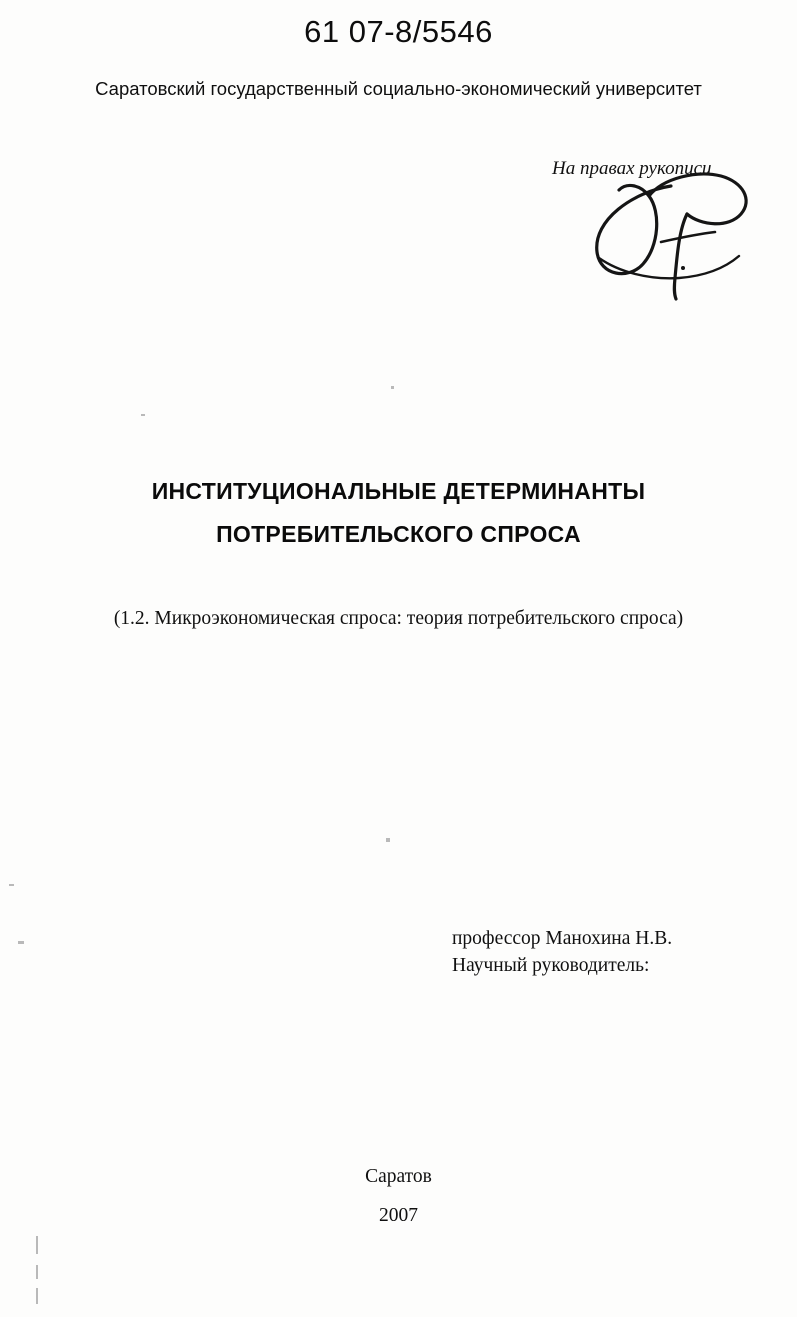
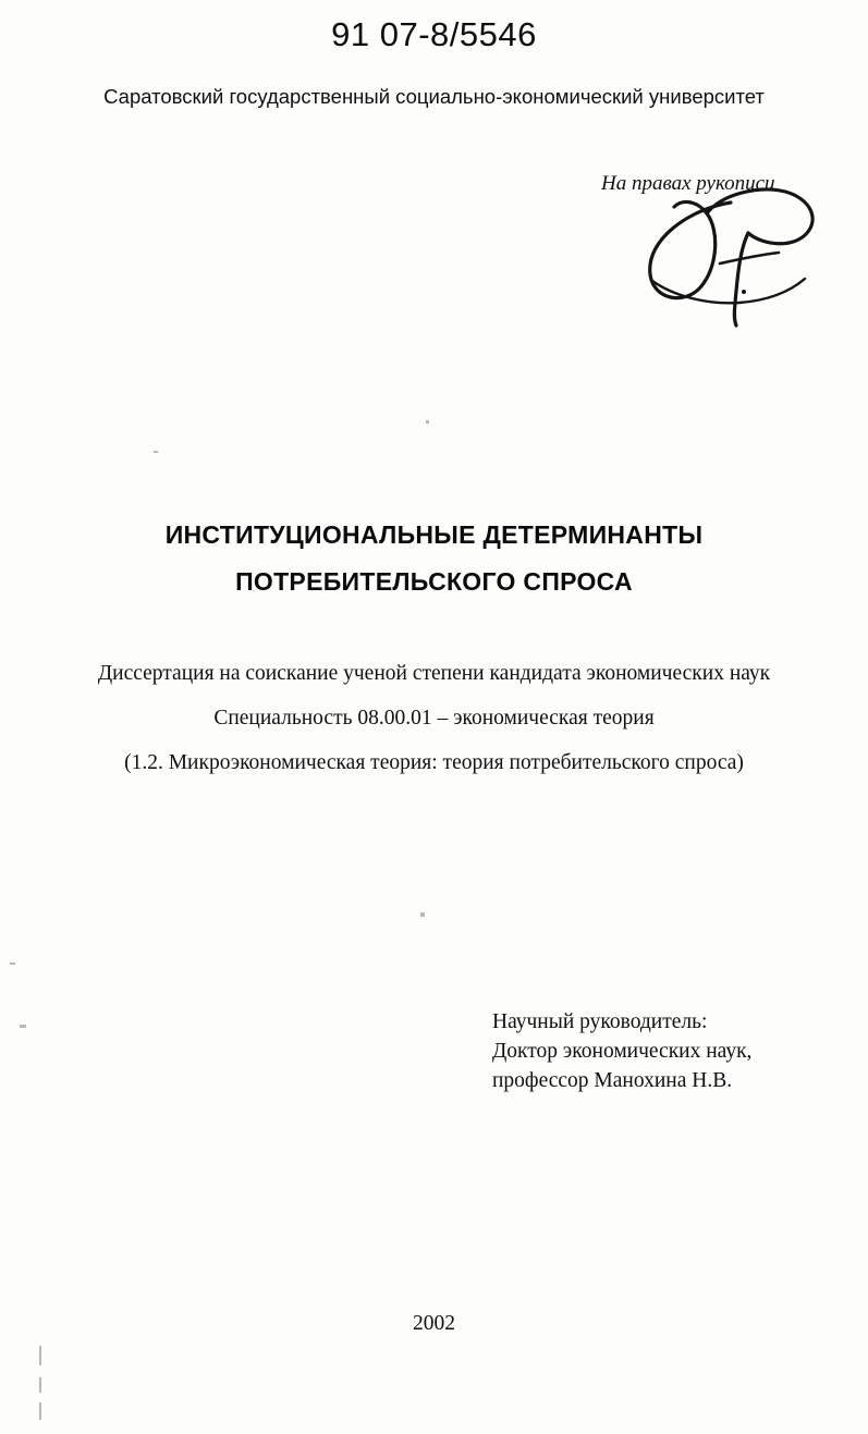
- 61 07-8/5546
+ 91 07-8/5546
  Саратовский государственный социально-экономический университет
  На правах рукописи
  ИНСТИТУЦИОНАЛЬНЫЕ ДЕТЕРМИНАНТЫ
  ПОТРЕБИТЕЛЬСКОГО СПРОСА
+ Диссертация на соискание ученой степени кандидата экономических наук
+ Специальность 08.00.01 – экономическая теория
- (1.2. Микроэкономическая спроса: теория потребительского спроса)
+ (1.2. Микроэкономическая теория: теория потребительского спроса)
- профессор Манохина Н.В.
+ Научный руководитель:
+ Доктор экономических наук,
- Научный руководитель:
+ профессор Манохина Н.В.
- Саратов
- 2007
+ 2002
